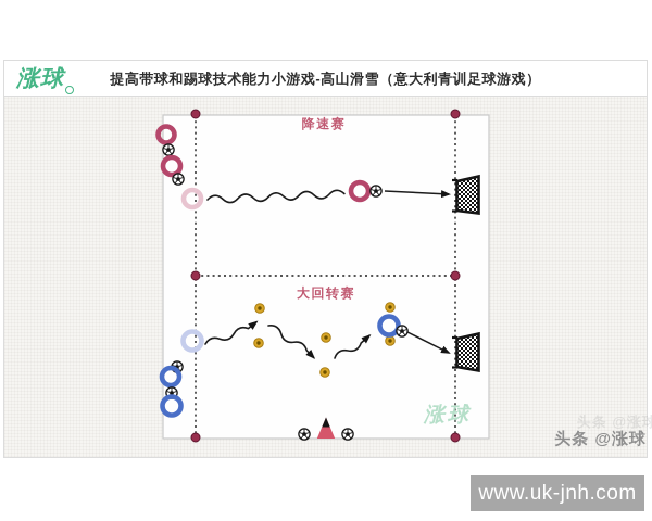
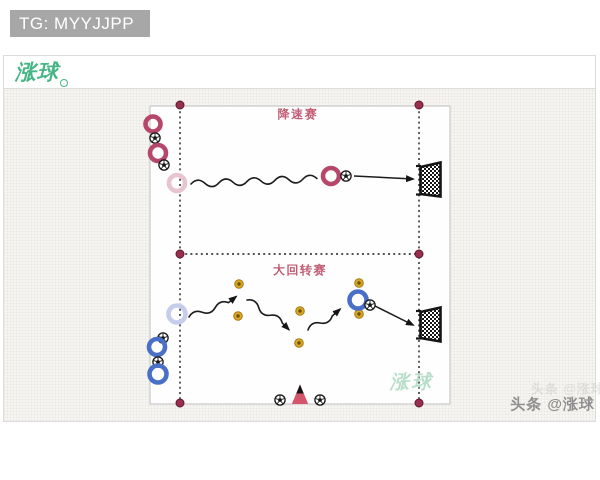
+ TG: MYYJJPP
  涨球
- 提高带球和踢球技术能力小游戏-高山滑雪（意大利青训足球游戏）
  降速赛
  大回转赛
  涨球
  头条 @涨球
  头条 @涨球
- www.uk-jnh.com
